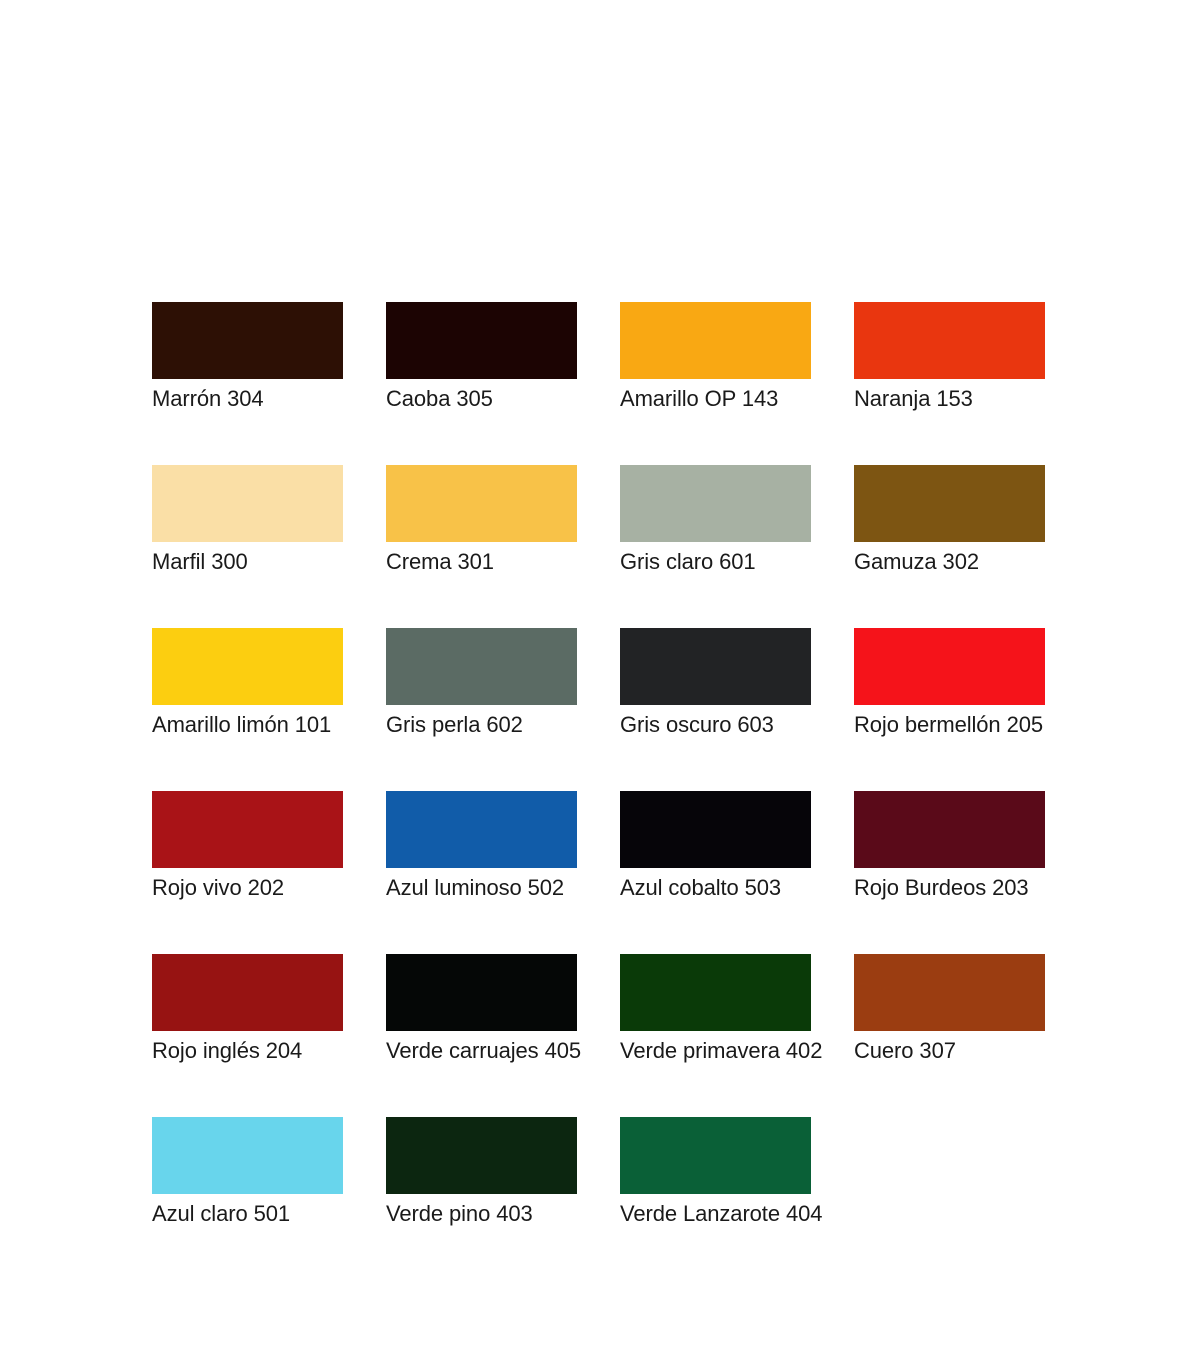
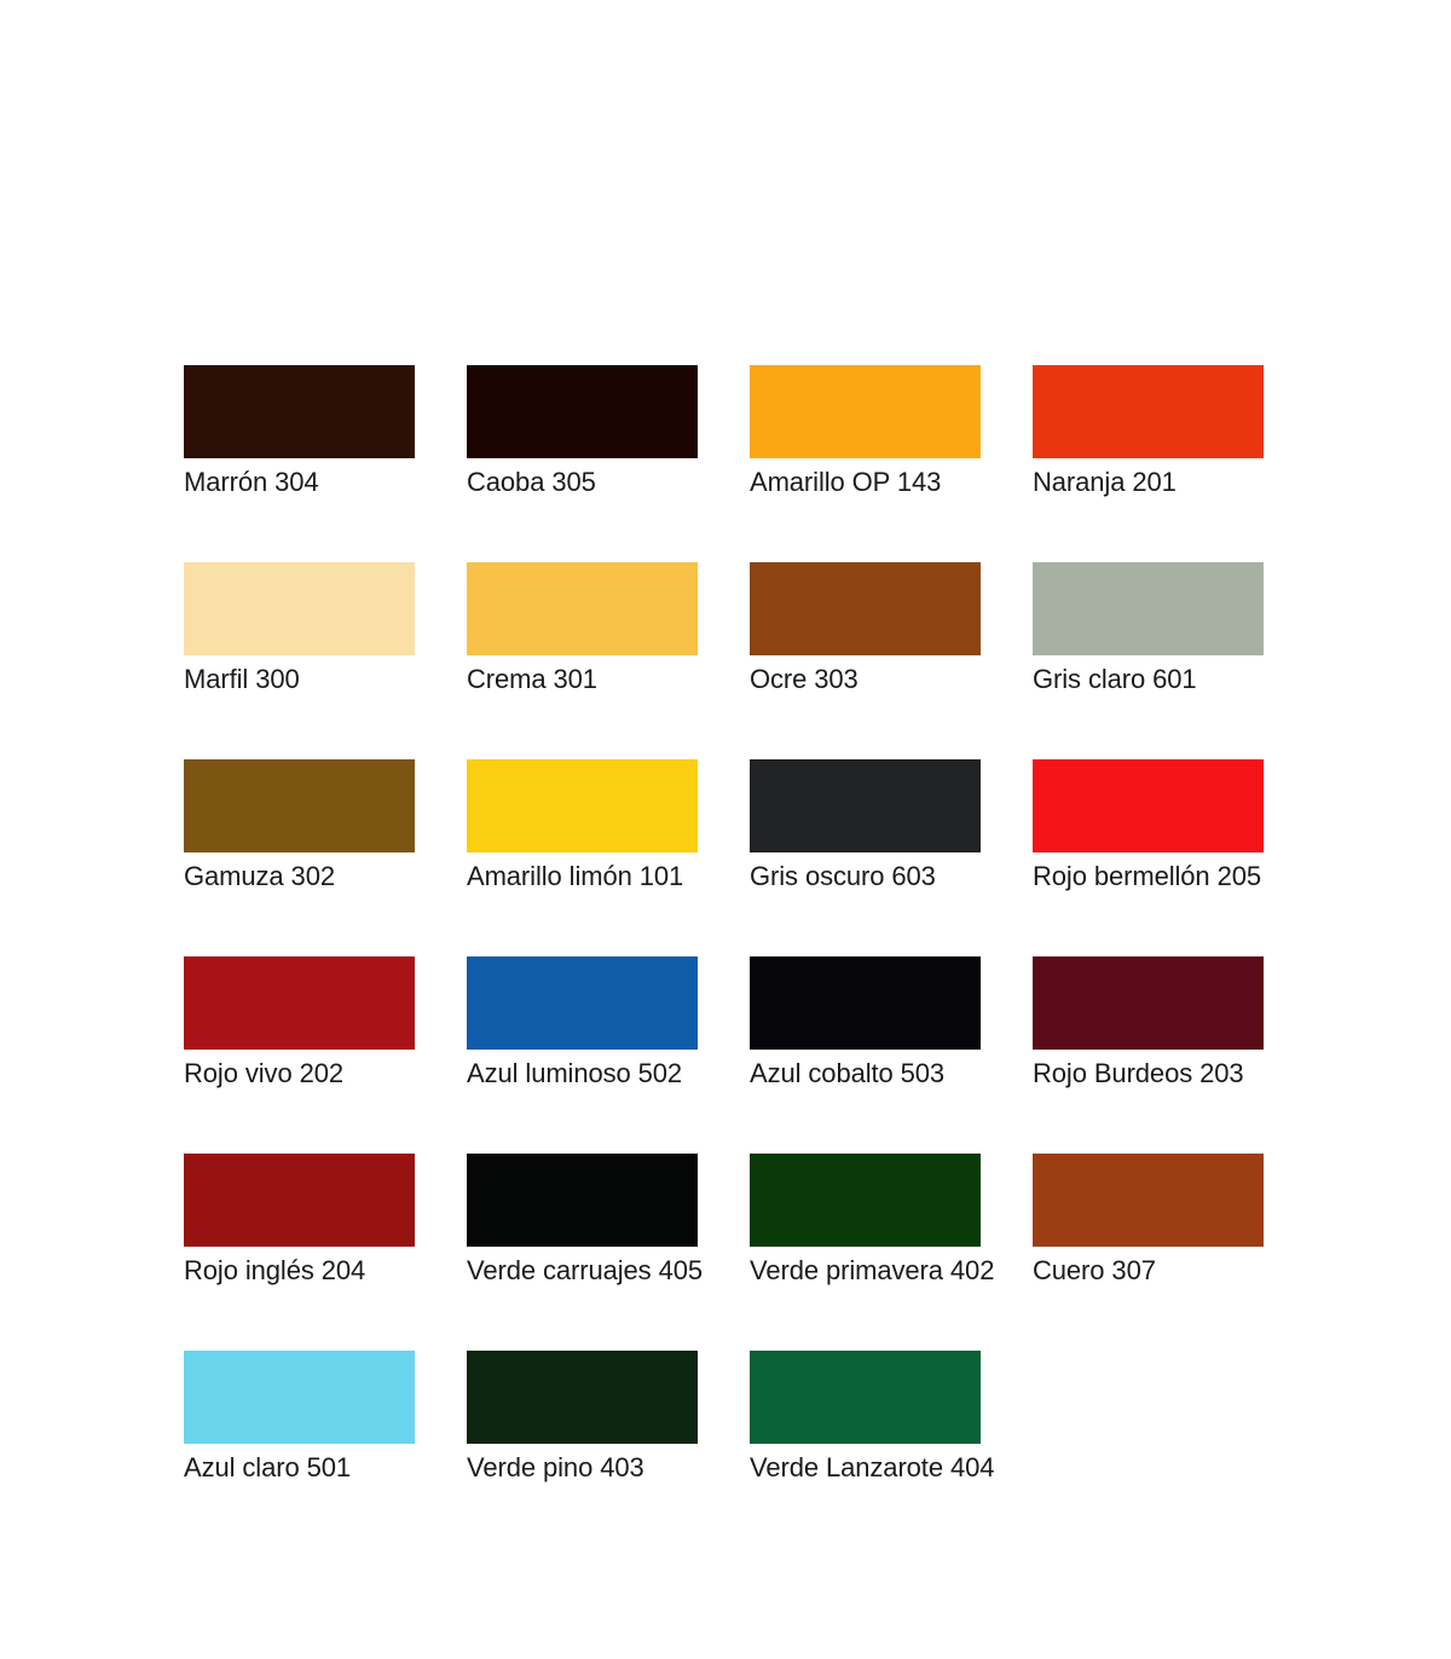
  Marrón 304
  Caoba 305
  Amarillo OP 143
- Naranja 153
+ Naranja 201
  Marfil 300
  Crema 301
+ Ocre 303
  Gris claro 601
  Gamuza 302
  Amarillo limón 101
- Gris perla 602
  Gris oscuro 603
  Rojo bermellón 205
  Rojo vivo 202
  Azul luminoso 502
  Azul cobalto 503
  Rojo Burdeos 203
  Rojo inglés 204
  Verde carruajes 405
  Verde primavera 402
  Cuero 307
  Azul claro 501
  Verde pino 403
  Verde Lanzarote 404
